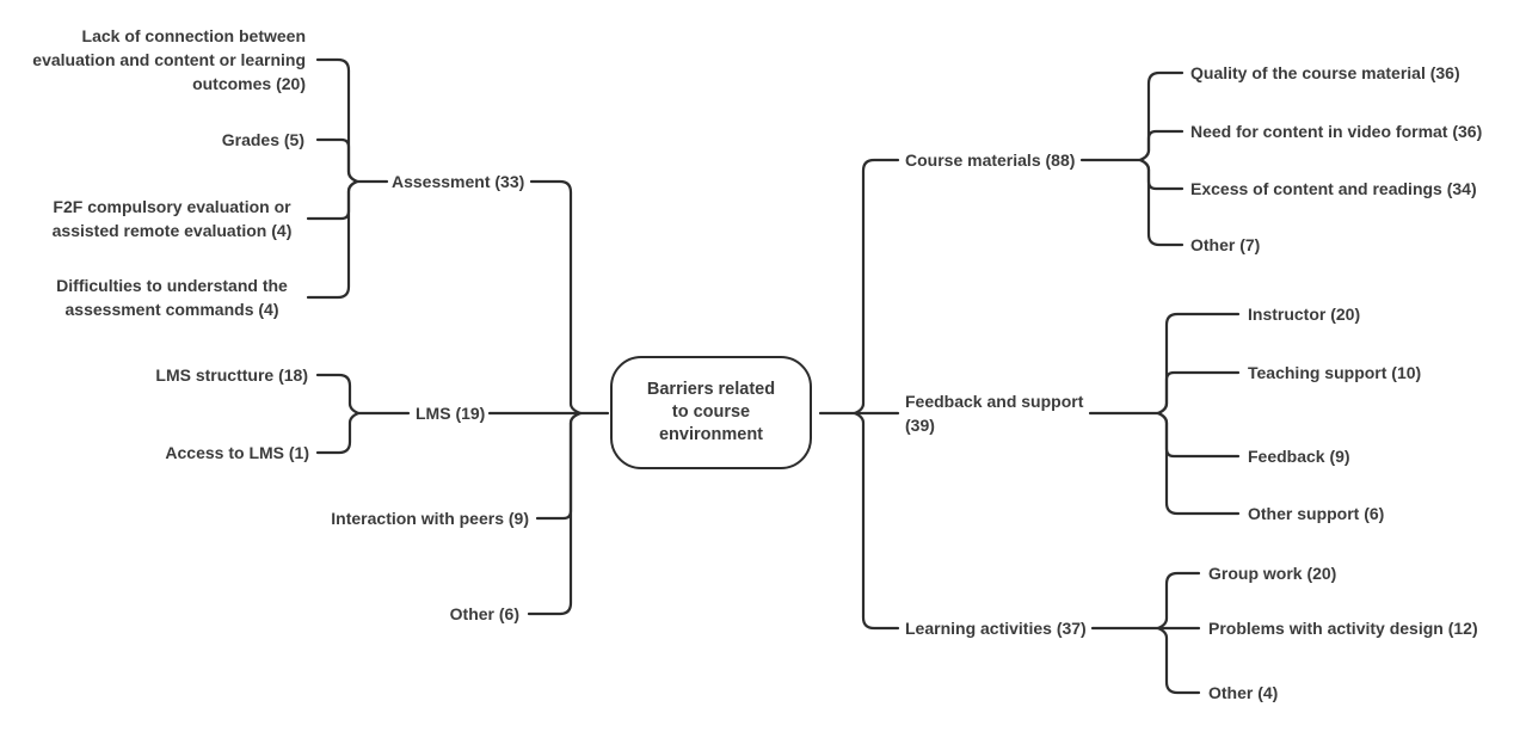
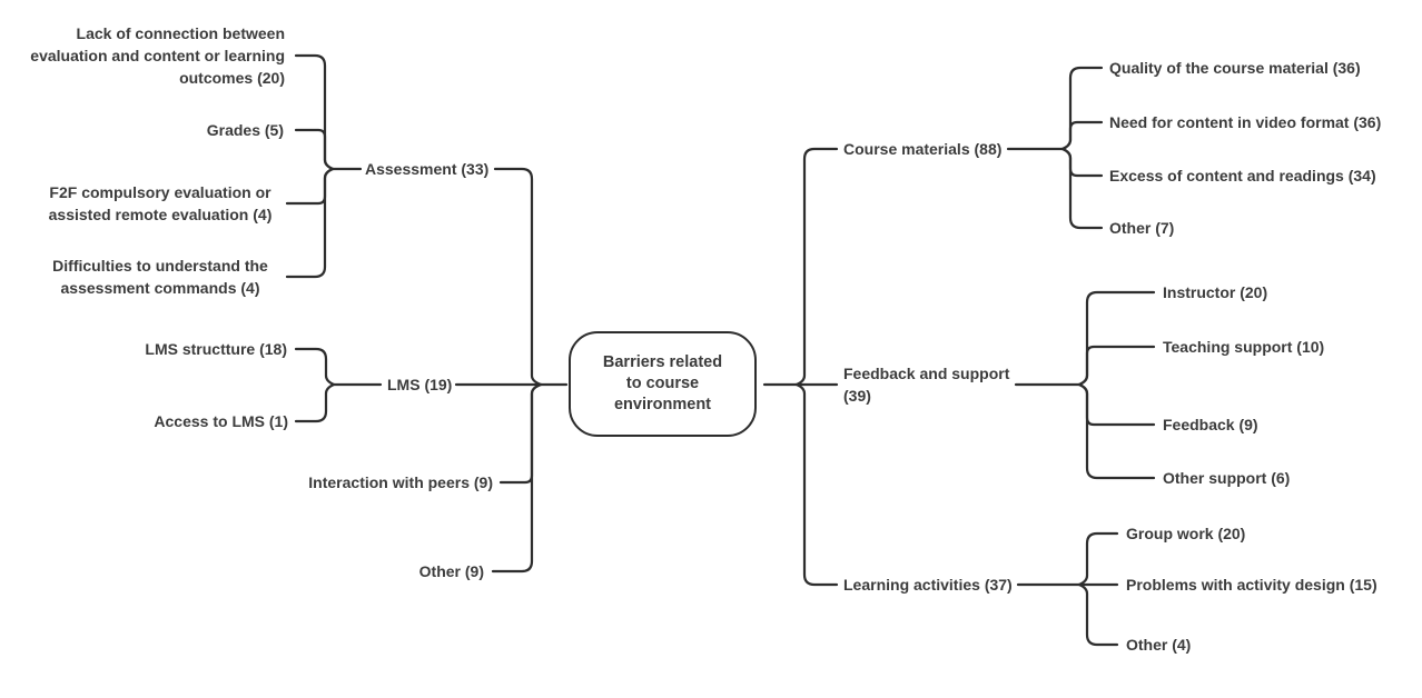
  Barriers related
  to course
  environment
  Assessment (33)
  LMS (19)
  Interaction with peers (9)
- Other (6)
+ Other (9)
  Lack of connection between
  evaluation and content or learning
  outcomes (20)
  Grades (5)
  F2F compulsory evaluation or
  assisted remote evaluation (4)
  Difficulties to understand the
  assessment commands (4)
  LMS structture (18)
  Access to LMS (1)
  Course materials (88)
  Feedback and support
  (39)
  Learning activities (37)
  Quality of the course material (36)
  Need for content in video format (36)
  Excess of content and readings (34)
  Other (7)
  Instructor (20)
  Teaching support (10)
  Feedback (9)
  Other support (6)
  Group work (20)
- Problems with activity design (12)
+ Problems with activity design (15)
  Other (4)
